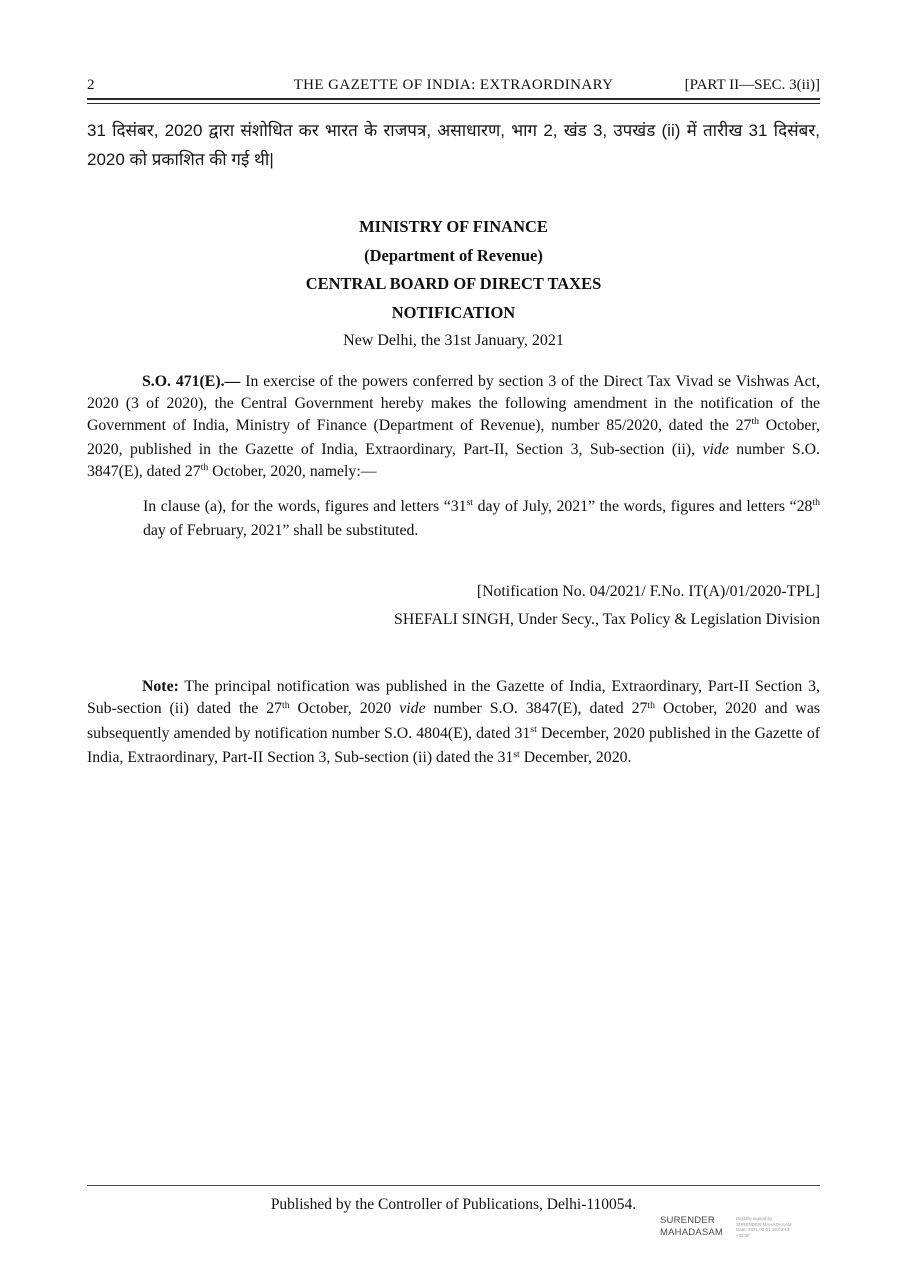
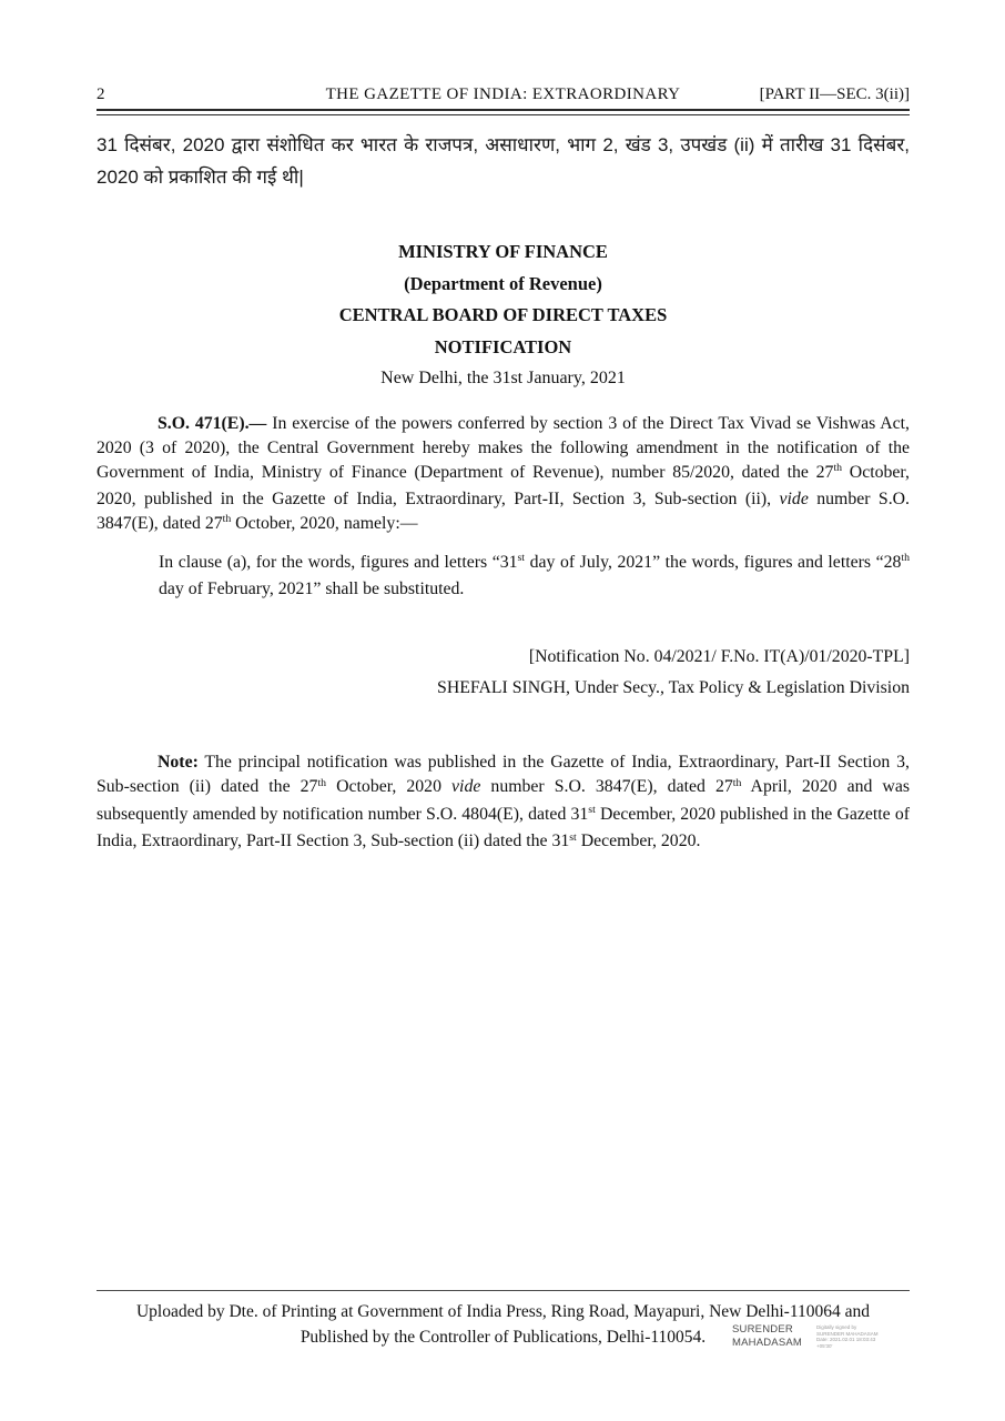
  2
  THE GAZETTE OF INDIA: EXTRAORDINARY
  [PART II—SEC. 3(ii)]
  31 दिसंबर, 2020 द्वारा संशोधित कर भारत के राजपत्र, असाधारण, भाग 2, खंड 3, उपखंड (ii) में तारीख 31 दिसंबर, 2020 को प्रकाशित की गई थी|
  MINISTRY OF FINANCE
  (Department of Revenue)
  CENTRAL BOARD OF DIRECT TAXES
  NOTIFICATION
  New Delhi, the 31st January, 2021
  S.O. 471(E).— In exercise of the powers conferred by section 3 of the Direct Tax Vivad se Vishwas Act, 2020 (3 of 2020), the Central Government hereby makes the following amendment in the notification of the Government of India, Ministry of Finance (Department of Revenue), number 85/2020, dated the 27th October, 2020, published in the Gazette of India, Extraordinary, Part-II, Section 3, Sub-section (ii), vide number S.O. 3847(E), dated 27th October, 2020, namely:—
  In clause (a), for the words, figures and letters “31st day of July, 2021” the words, figures and letters “28th day of February, 2021” shall be substituted.
  [Notification No. 04/2021/ F.No. IT(A)/01/2020-TPL]
  SHEFALI SINGH, Under Secy., Tax Policy & Legislation Division
- Note: The principal notification was published in the Gazette of India, Extraordinary, Part-II Section 3, Sub-section (ii) dated the 27th October, 2020 vide number S.O. 3847(E), dated 27th October, 2020 and was subsequently amended by notification number S.O. 4804(E), dated 31st December, 2020 published in the Gazette of India, Extraordinary, Part-II Section 3, Sub-section (ii) dated the 31st December, 2020.
+ Note: The principal notification was published in the Gazette of India, Extraordinary, Part-II Section 3, Sub-section (ii) dated the 27th October, 2020 vide number S.O. 3847(E), dated 27th April, 2020 and was subsequently amended by notification number S.O. 4804(E), dated 31st December, 2020 published in the Gazette of India, Extraordinary, Part-II Section 3, Sub-section (ii) dated the 31st December, 2020.
+ Uploaded by Dte. of Printing at Government of India Press, Ring Road, Mayapuri, New Delhi-110064 and
  Published by the Controller of Publications, Delhi-110054.
  SURENDER MAHADASAM
